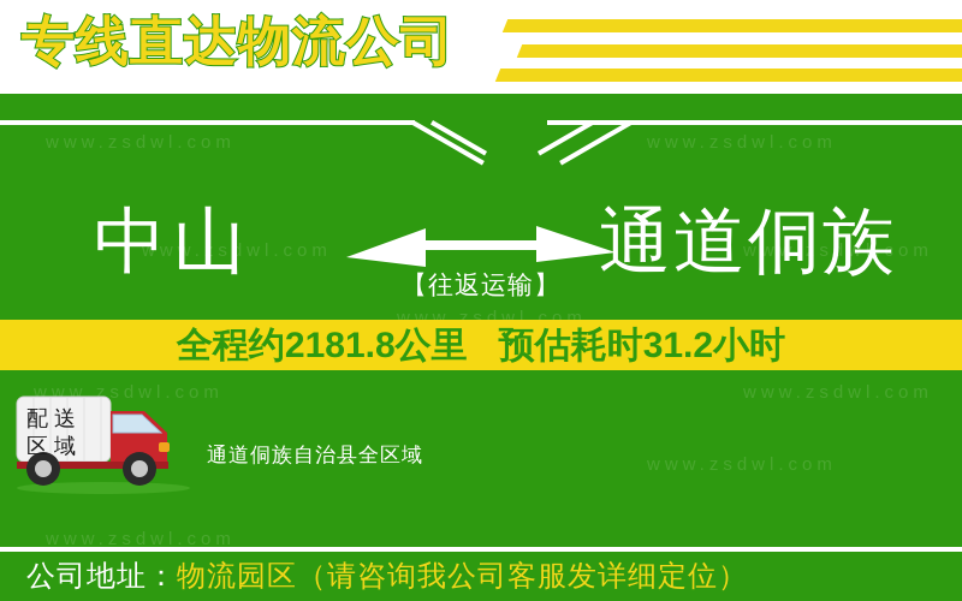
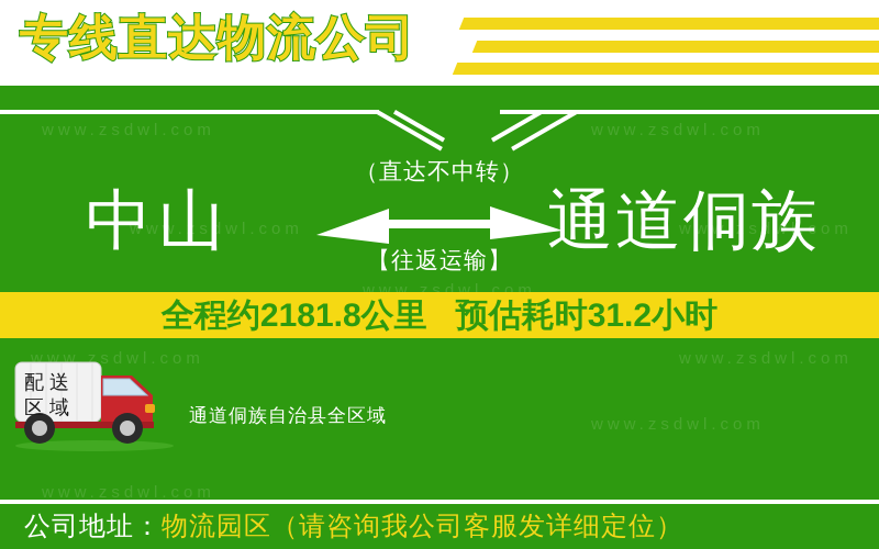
  专线直达物流公司
  www.zsdwl.com
  www.zsdwl.com
  www.zsdwl.com
  www.zsdwl.com
  www.zsdwl.com
  www.zsdwl.com
  www.zsdwl.com
  www.zsdwl.com
  www.zsdwl.com
  中山
  通道侗族
+ （直达不中转）
  【往返运输】
  全程约2181.8公里 预估耗时31.2小时
  配 送
  区 域
  通道侗族自治县全区域
  公司地址：
  物流园区（请咨询我公司客服发详细定位）
